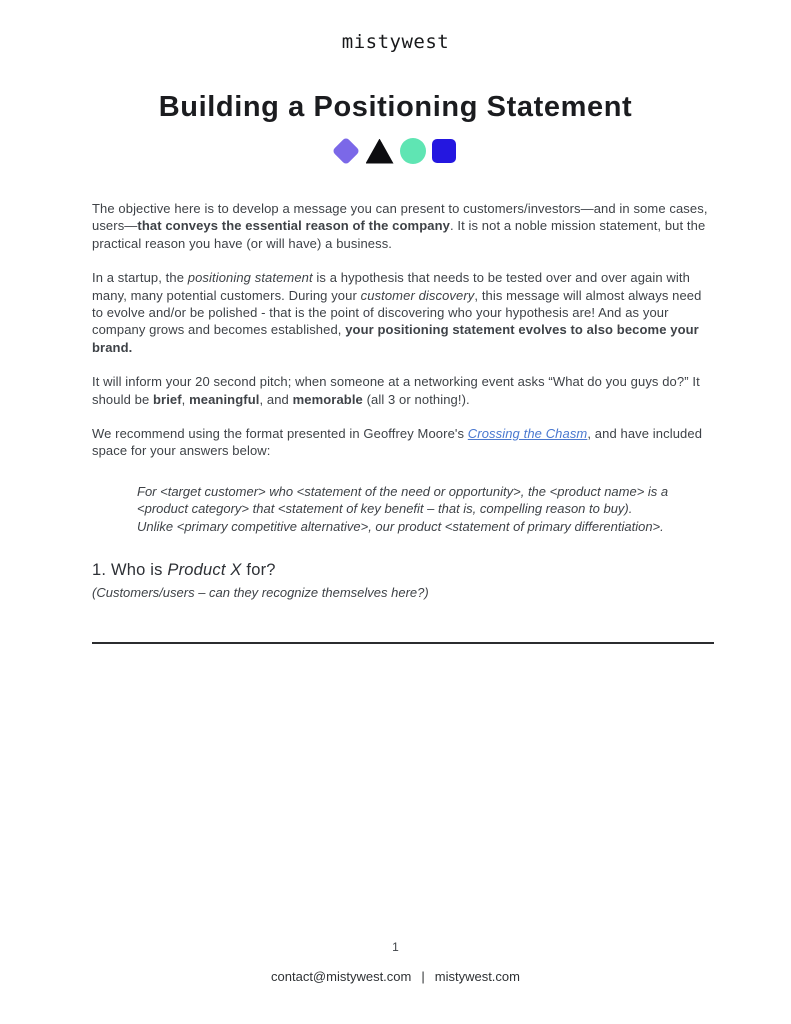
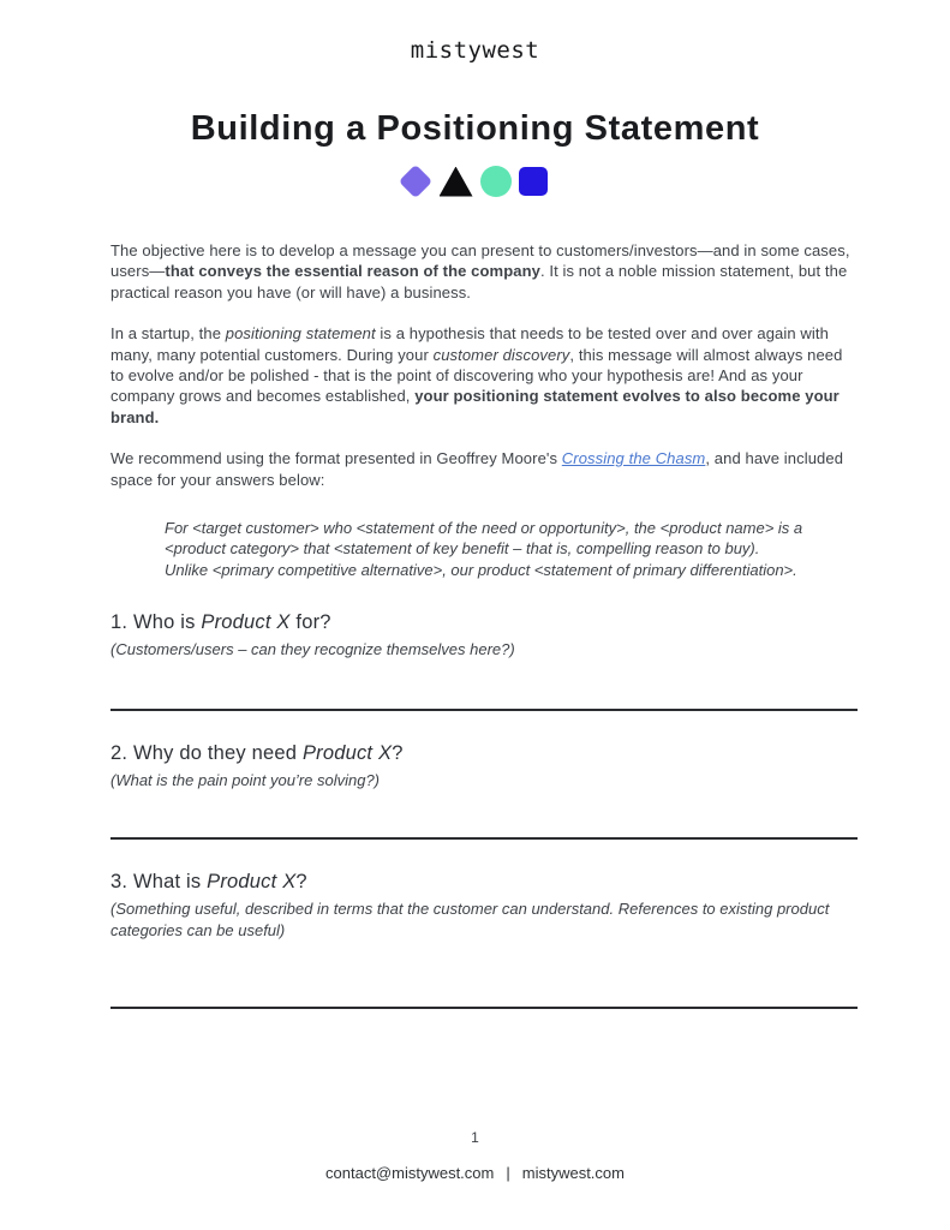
  mistywest
  Building a Positioning Statement
  The objective here is to develop a message you can present to customers/investors—and in some cases, users—that conveys the essential reason of the company. It is not a noble mission statement, but the practical reason you have (or will have) a business.
  In a startup, the positioning statement is a hypothesis that needs to be tested over and over again with many, many potential customers. During your customer discovery, this message will almost always need to evolve and/or be polished - that is the point of discovering who your hypothesis are! And as your company grows and becomes established, your positioning statement evolves to also become your brand.
- It will inform your 20 second pitch; when someone at a networking event asks “What do you guys do?” It should be brief, meaningful, and memorable (all 3 or nothing!).
  We recommend using the format presented in Geoffrey Moore's Crossing the Chasm, and have included space for your answers below:
  For <target customer> who <statement of the need or opportunity>, the <product name> is a <product category> that <statement of key benefit – that is, compelling reason to buy). Unlike <primary competitive alternative>, our product <statement of primary differentiation>.
  1. Who is Product X for?
  (Customers/users – can they recognize themselves here?)
+ 2. Why do they need Product X?
+ (What is the pain point you’re solving?)
+ 3. What is Product X?
+ (Something useful, described in terms that the customer can understand. References to existing product categories can be useful)
  1
  contact@mistywest.com
  |
  mistywest.com
